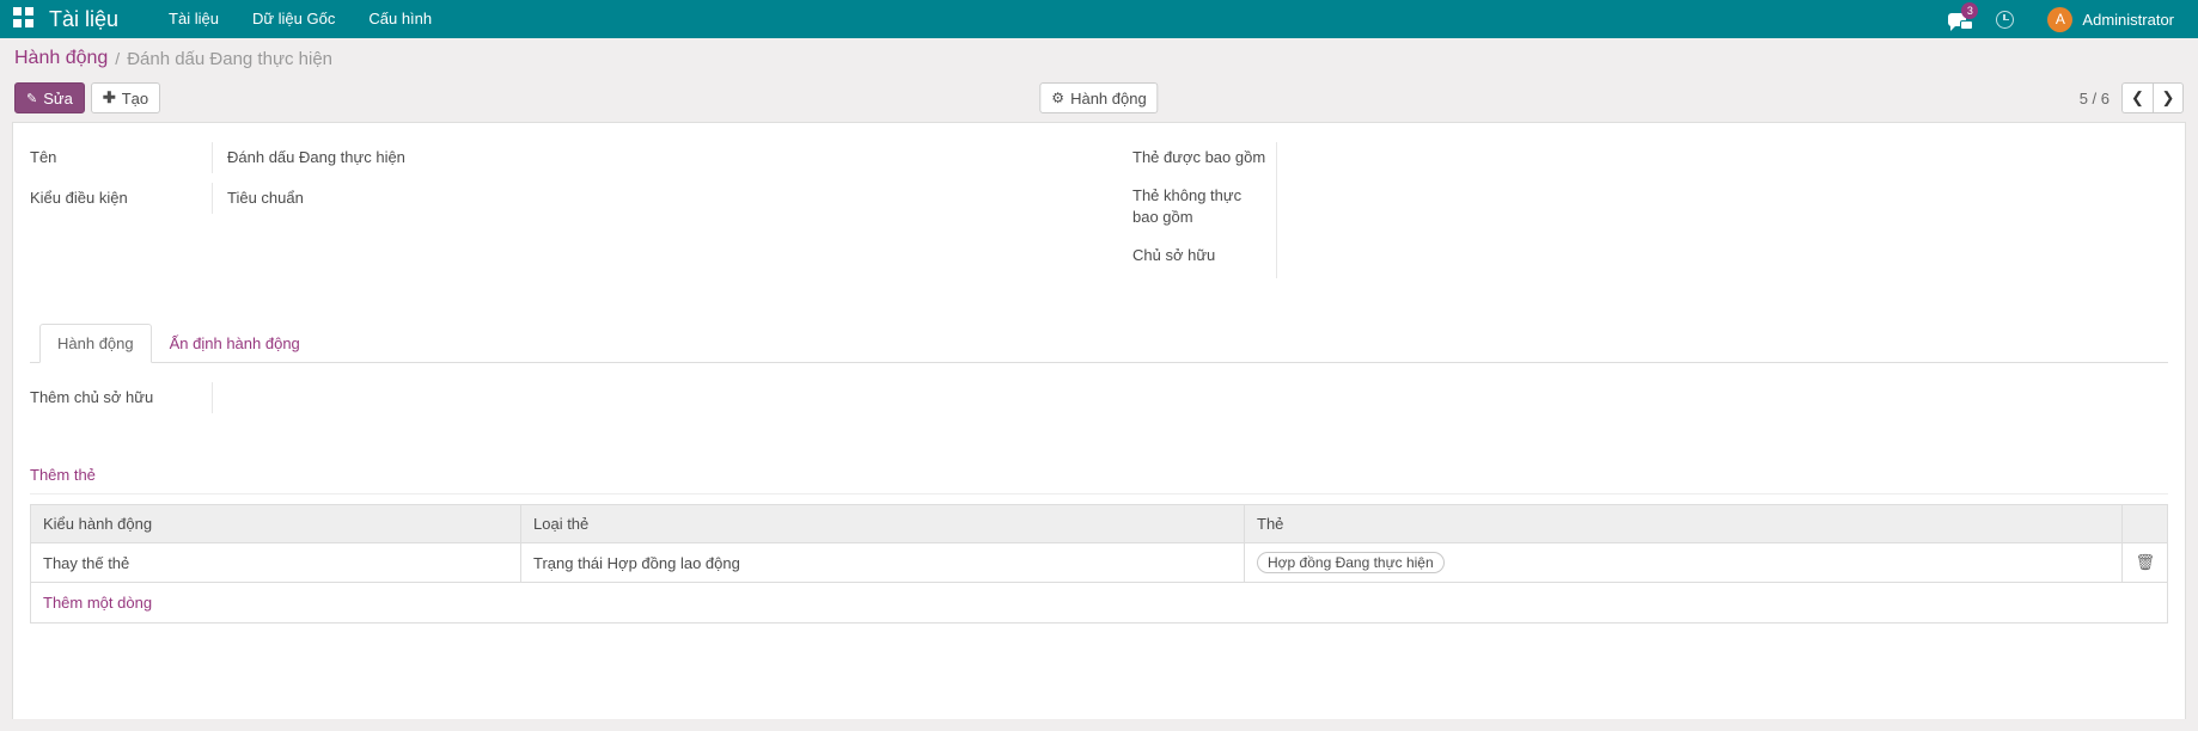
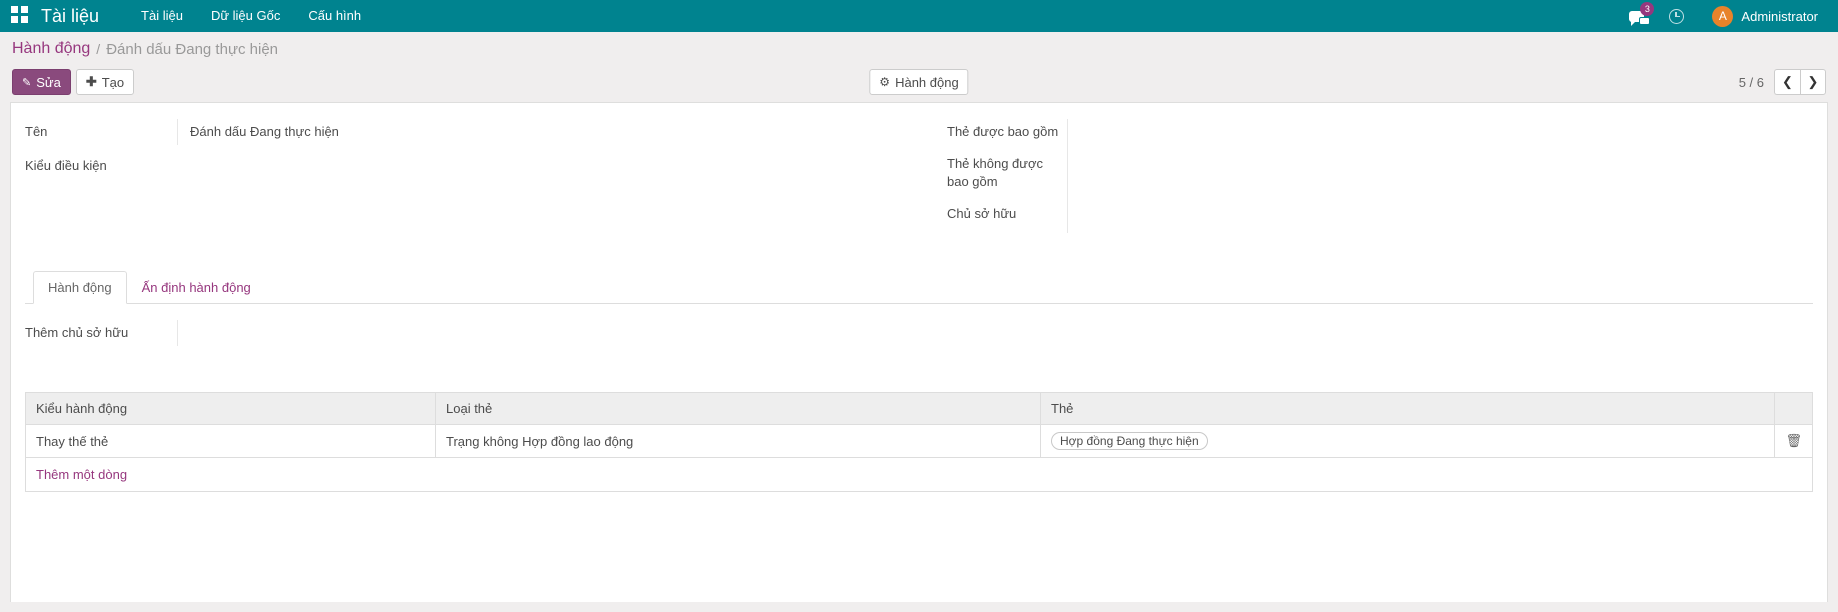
  Tài liệu
  Tài liệu
  Dữ liệu Gốc
  Cấu hình
  3
  A
  Administrator
  Hành động
  /
  Đánh dấu Đang thực hiện
  ✎
  Sửa
  ✚
  Tạo
  ⚙
  Hành động
  5 / 6
  ❮
  ❯
  Tên
  Đánh dấu Đang thực hiện
  Kiểu điều kiện
- Tiêu chuẩn
  Thẻ được bao gồm
- Thẻ không thực bao gồm
+ Thẻ không được bao gồm
  Chủ sở hữu
  Hành động
  Ấn định hành động
  Thêm chủ sở hữu
- Thêm thẻ
  Kiểu hành động	Loại thẻ	Thẻ
- Thay thế thẻ	Trạng thái Hợp đồng lao động	Hợp đồng Đang thực hiện	🗑
+ Thay thế thẻ	Trạng không Hợp đồng lao động	Hợp đồng Đang thực hiện	🗑
  Thêm một dòng
